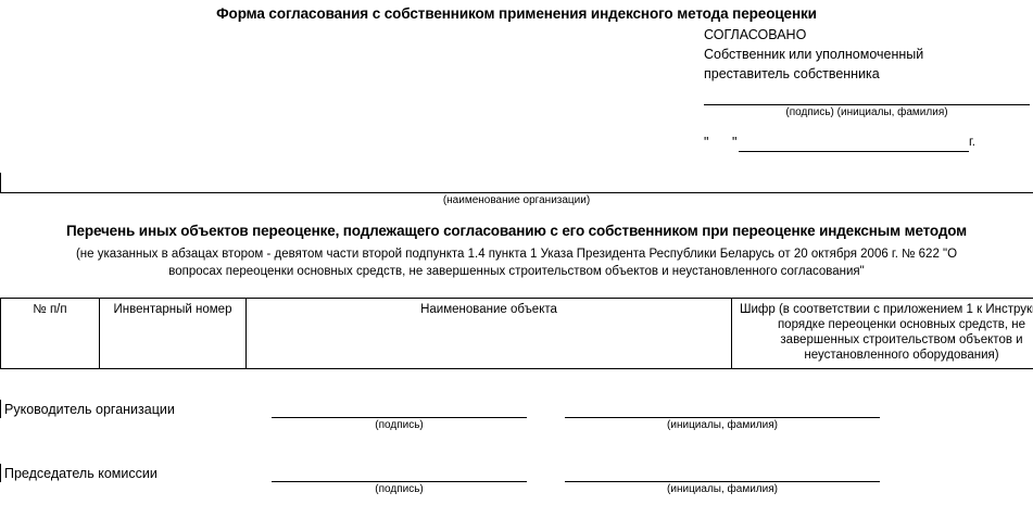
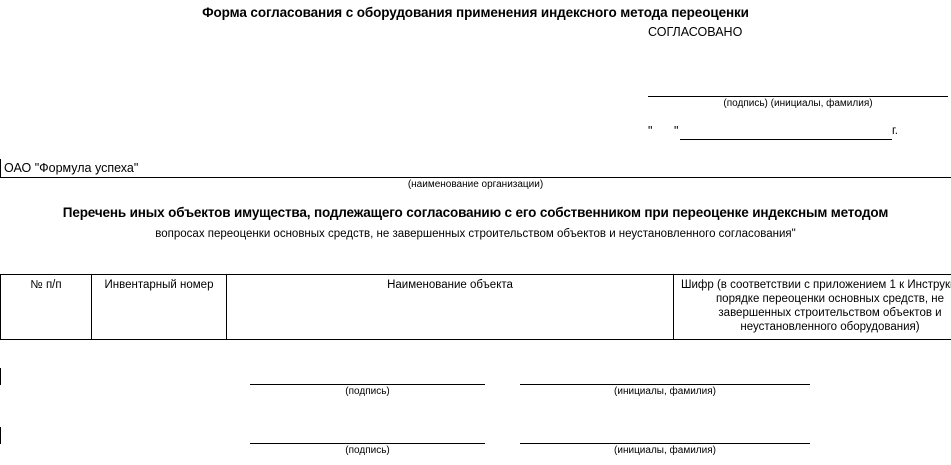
- Форма согласования с собственником применения индексного метода переоценки
+ Форма согласования с оборудования применения индексного метода переоценки
  СОГЛАСОВАНО
- Собственник или уполномоченный
- преставитель собственника
  (подпись) (инициалы, фамилия)
  "
  "
  г.
+ ОАО "Формула успеха"
  (наименование организации)
- Перечень иных объектов переоценке, подлежащего согласованию с его собственником при переоценке индексным методом
+ Перечень иных объектов имущества, подлежащего согласованию с его собственником при переоценке индексным методом
- (не указанных в абзацах втором - девятом части второй подпункта 1.4 пункта 1 Указа Президента Республики Беларусь от 20 октября 2006 г. № 622 "О
  вопросах переоценки основных средств, не завершенных строительством объектов и неустановленного согласования"
  № п/п	Инвентарный номер	Наименование объекта	Шифр (в соответствии с приложением 1 к Инструк порядке переоценки основных средств, не завершенных строительством объектов и неустановленного оборудования)
- Руководитель организации
  (подпись)
  (инициалы, фамилия)
- Председатель комиссии
  (подпись)
  (инициалы, фамилия)
